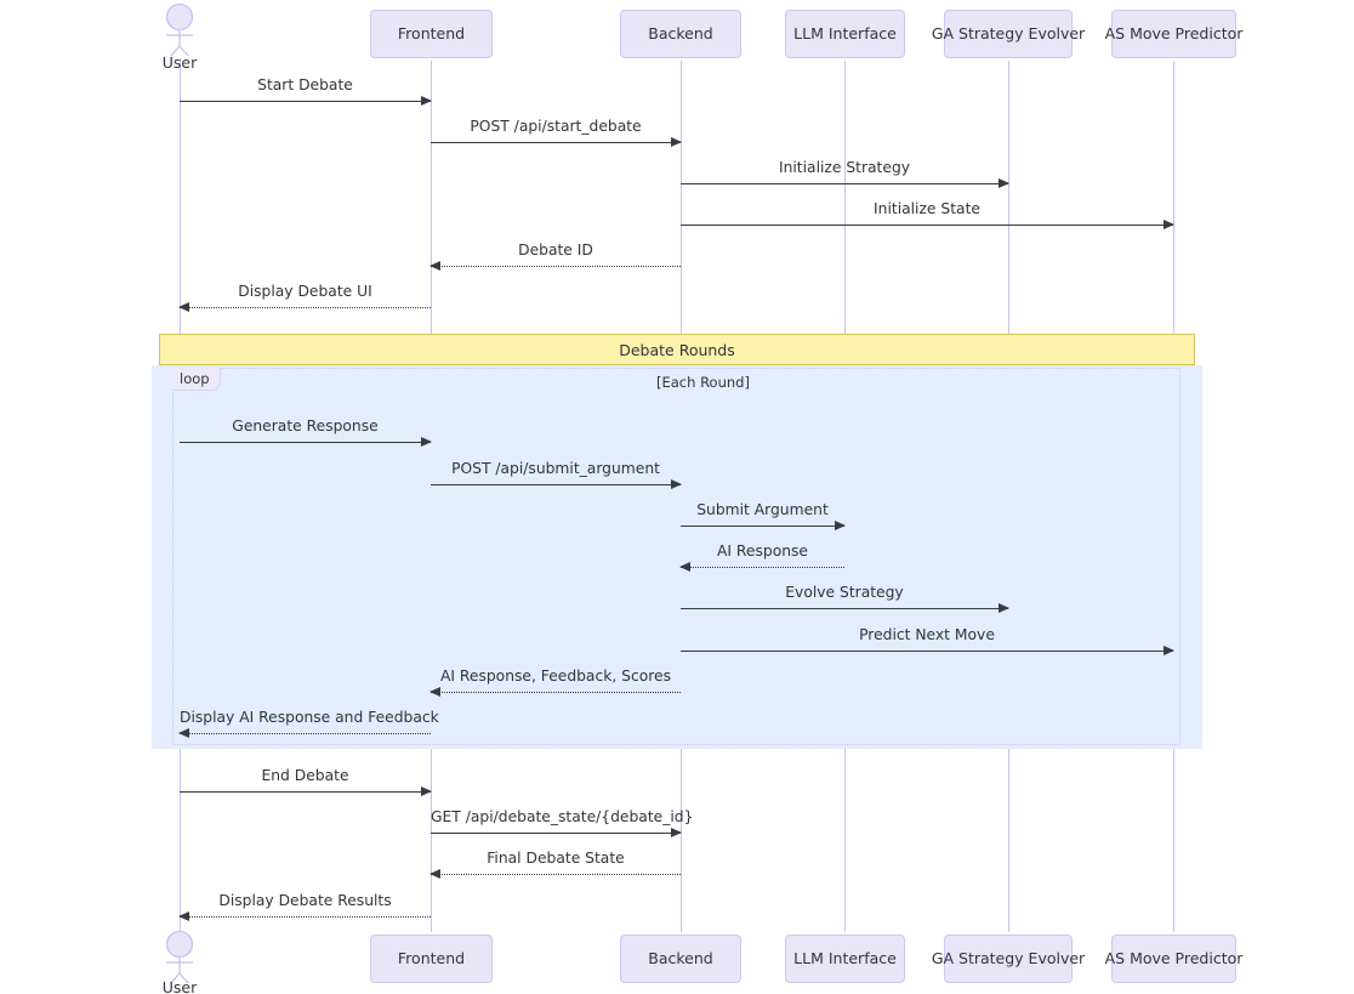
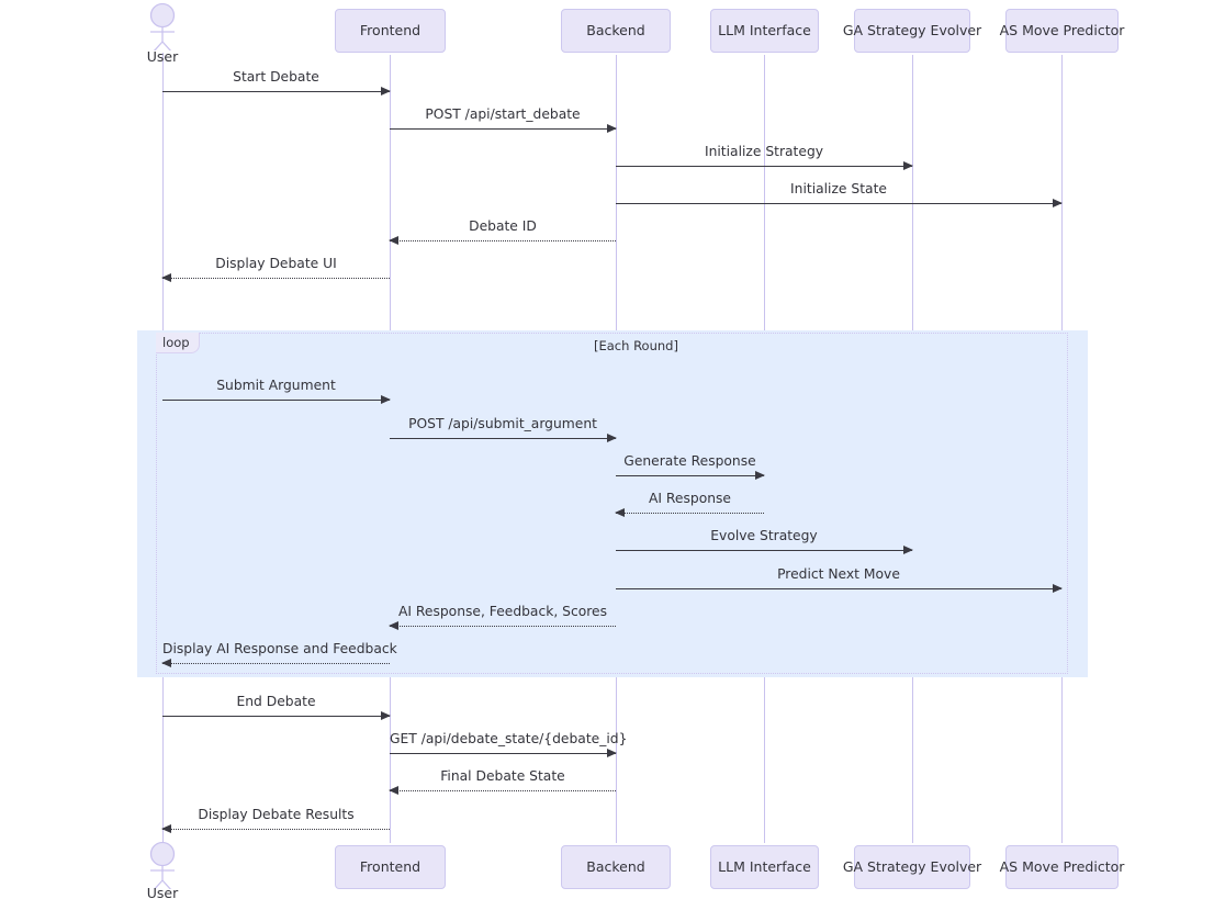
  loop
  [Each Round]
- Debate Rounds
  User
  Frontend
  Backend
  LLM Interface
  GA Strategy Evolver
  AS Move Predictor
  User
  Frontend
  Backend
  LLM Interface
  GA Strategy Evolver
  AS Move Predictor
  Start Debate
  POST /api/start_debate
  Initialize Strategy
  Initialize State
  Debate ID
  Display Debate UI
- Generate Response
+ Submit Argument
  POST /api/submit_argument
- Submit Argument
+ Generate Response
  AI Response
  Evolve Strategy
  Predict Next Move
  AI Response, Feedback, Scores
  Display AI Response and Feedback
  End Debate
  GET /api/debate_state/{debate_id}
  Final Debate State
  Display Debate Results
